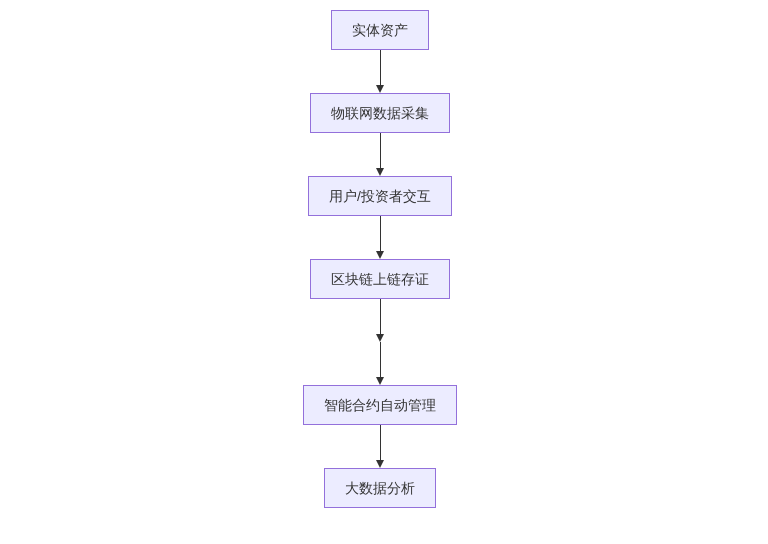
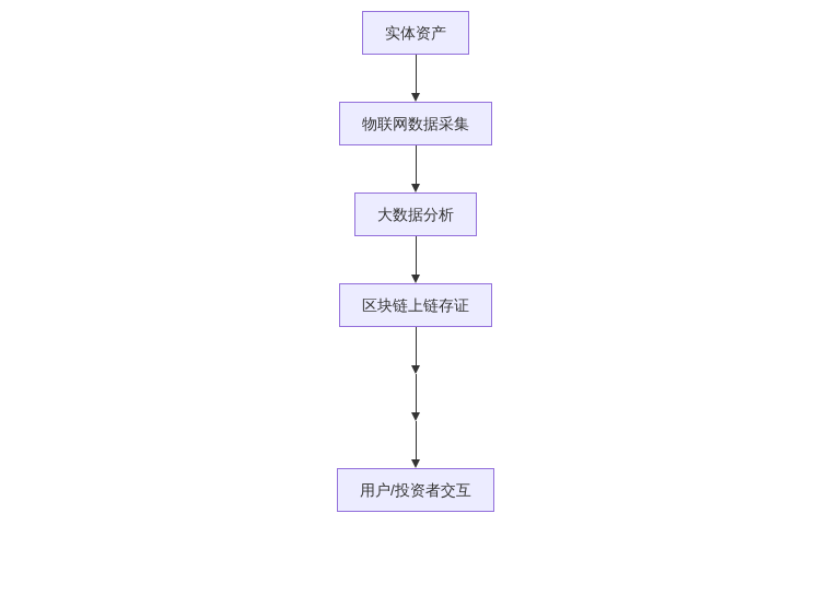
  实体资产
  物联网数据采集
- 用户/投资者交互
+ 大数据分析
  区块链上链存证
- 智能合约自动管理
- 大数据分析
+ 用户/投资者交互
